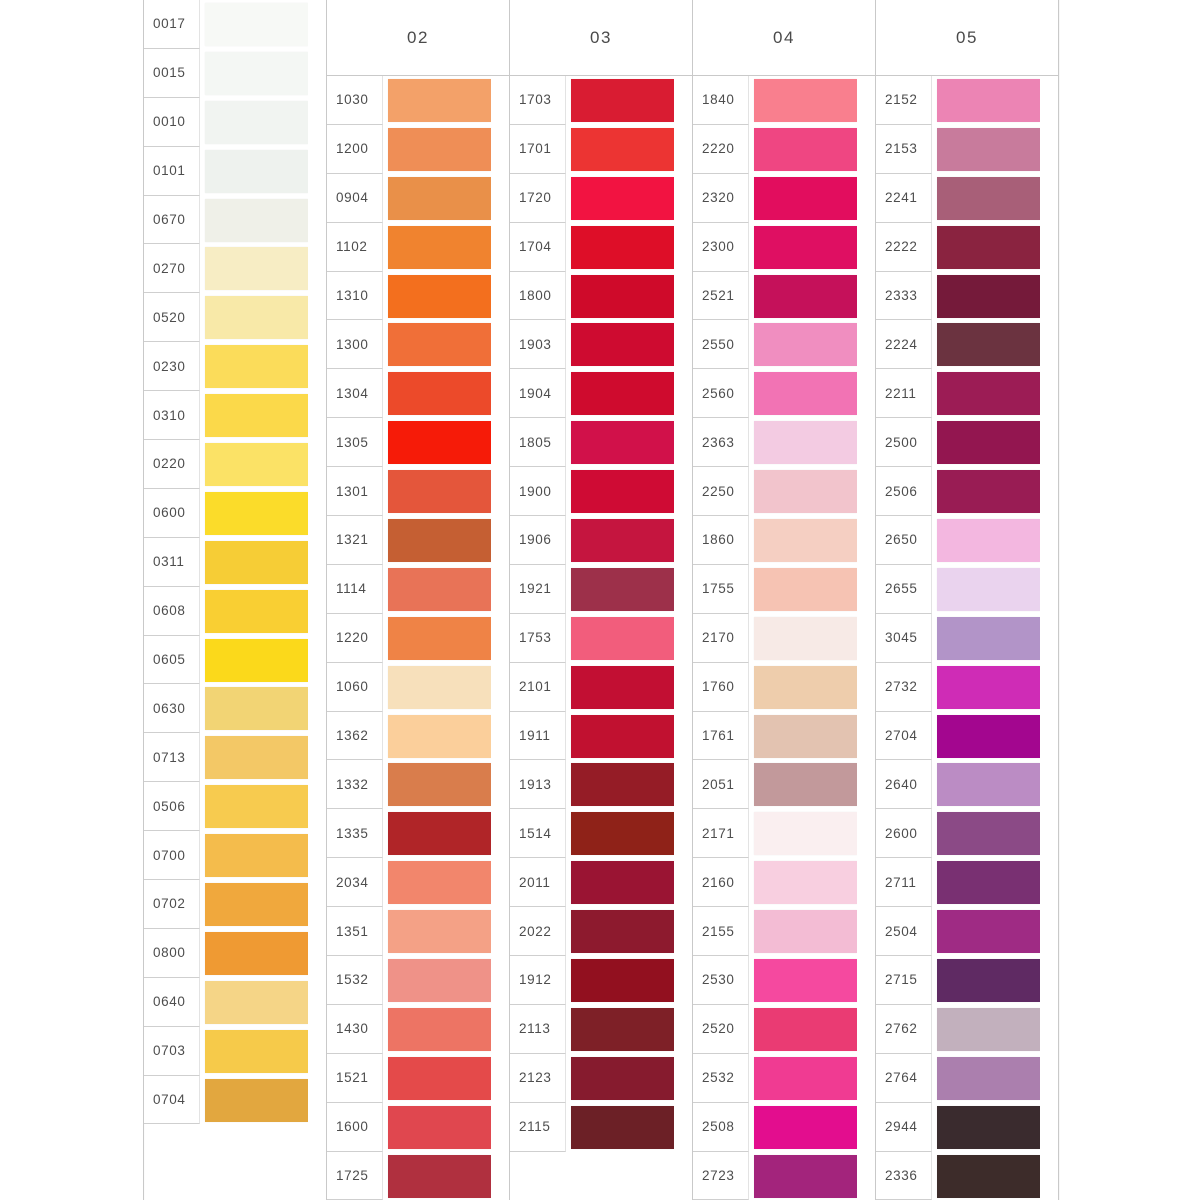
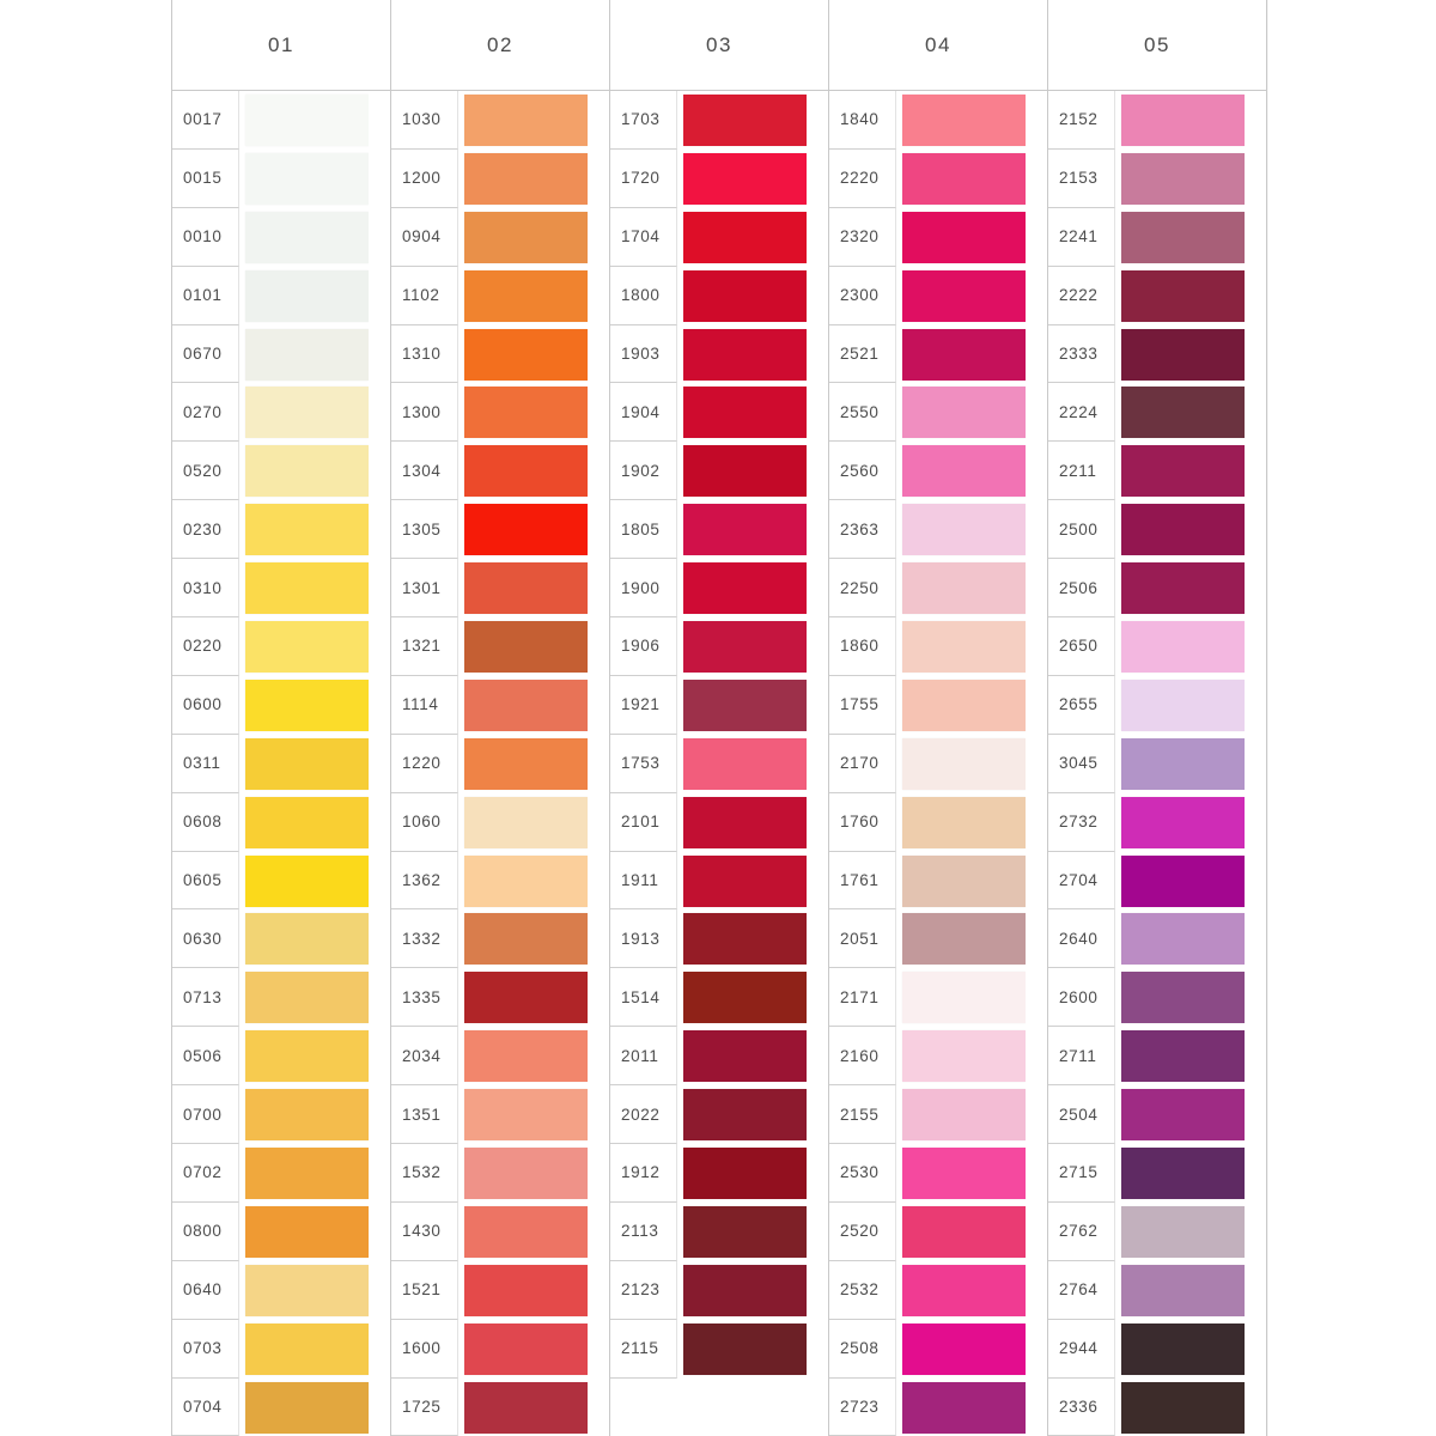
+ 01
  0017
  0015
  0010
  0101
  0670
  0270
  0520
  0230
  0310
  0220
  0600
  0311
  0608
  0605
  0630
  0713
  0506
  0700
  0702
  0800
  0640
  0703
  0704
  02
  1030
  1200
  0904
  1102
  1310
  1300
  1304
  1305
  1301
  1321
  1114
  1220
  1060
  1362
  1332
  1335
  2034
  1351
  1532
  1430
  1521
  1600
  1725
  03
  1703
- 1701
  1720
  1704
  1800
  1903
  1904
+ 1902
  1805
  1900
  1906
  1921
  1753
  2101
  1911
  1913
  1514
  2011
  2022
  1912
  2113
  2123
  2115
  04
  1840
  2220
  2320
  2300
  2521
  2550
  2560
  2363
  2250
  1860
  1755
  2170
  1760
  1761
  2051
  2171
  2160
  2155
  2530
  2520
  2532
  2508
  2723
  05
  2152
  2153
  2241
  2222
  2333
  2224
  2211
  2500
  2506
  2650
  2655
  3045
  2732
  2704
  2640
  2600
  2711
  2504
  2715
  2762
  2764
  2944
  2336
